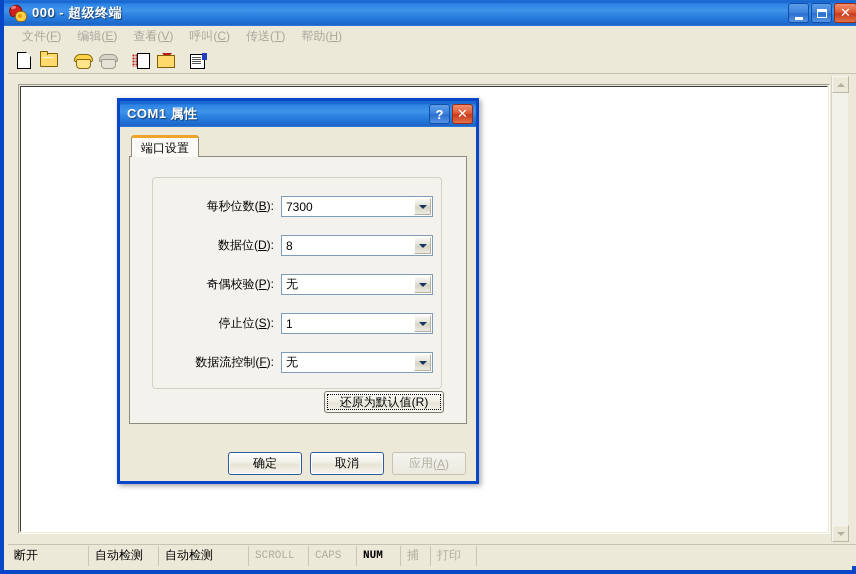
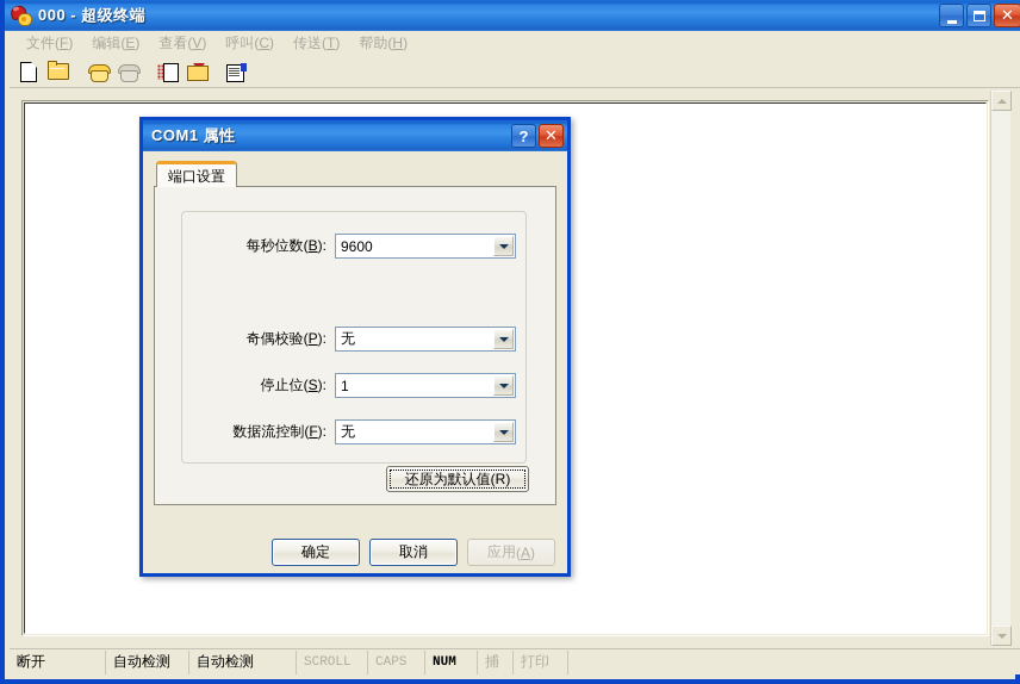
  000 - 超级终端
  ✕
  文件(F)
  编辑(E)
  查看(V)
  呼叫(C)
  传送(T)
  帮助(H)
  断开
  自动检测
  自动检测
  SCROLL
  CAPS
  NUM
  捕
  打印
  COM1 属性
  ?
  ✕
  端口设置
  每秒位数(B):
- 7300
+ 9600
- 数据位(D):
- 8
  奇偶校验(P):
  无
  停止位(S):
  1
  数据流控制(F):
  无
  还原为默认值(R)
  确定
  取消
  应用
  (
  A
  )
